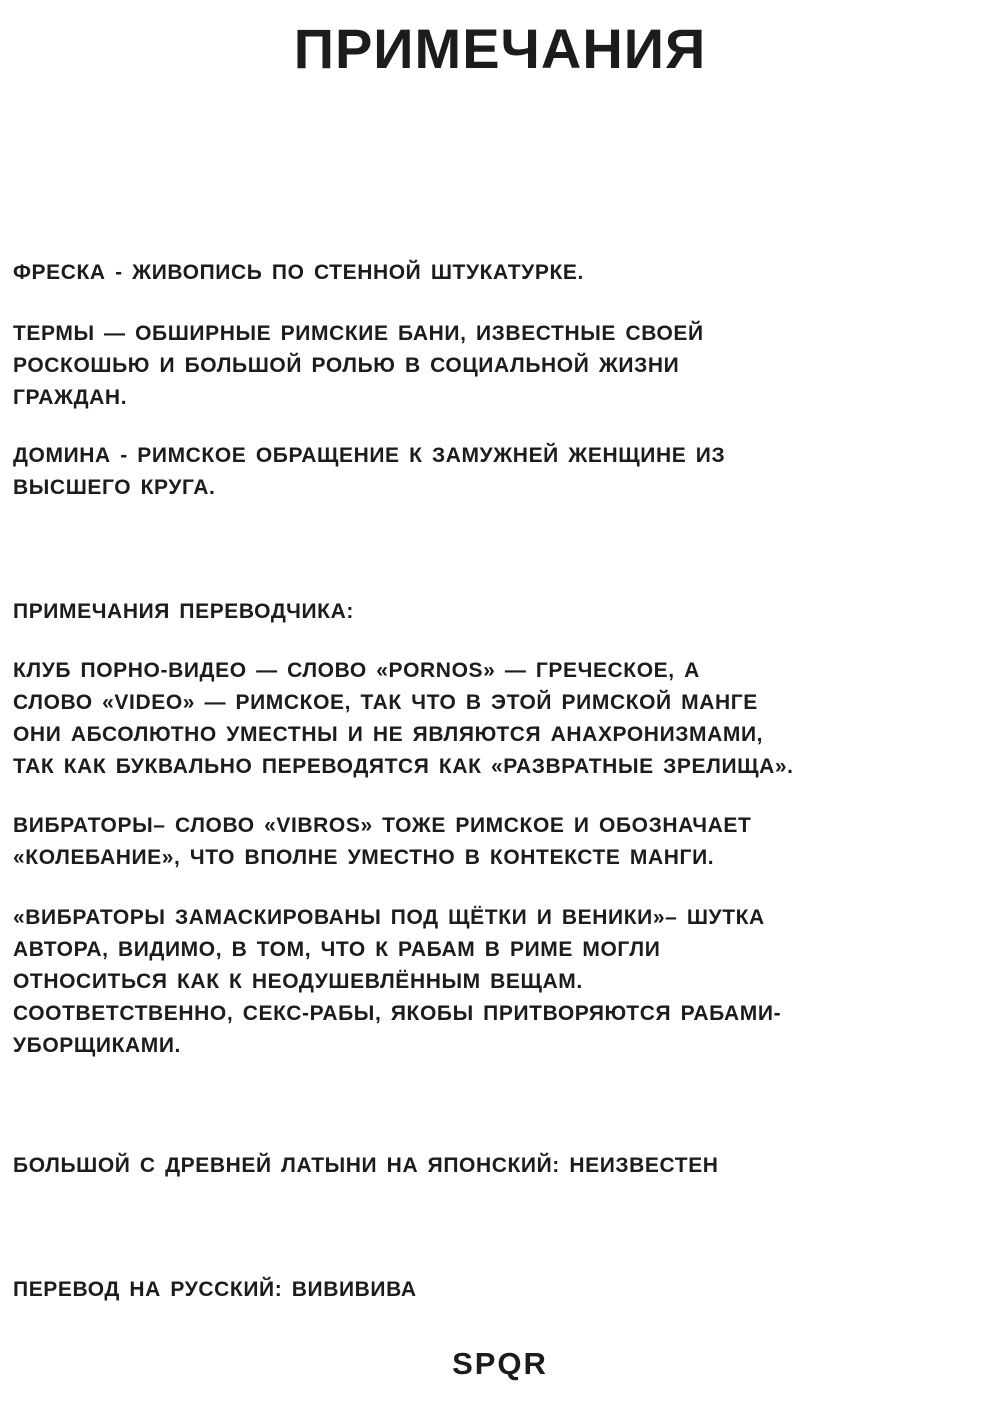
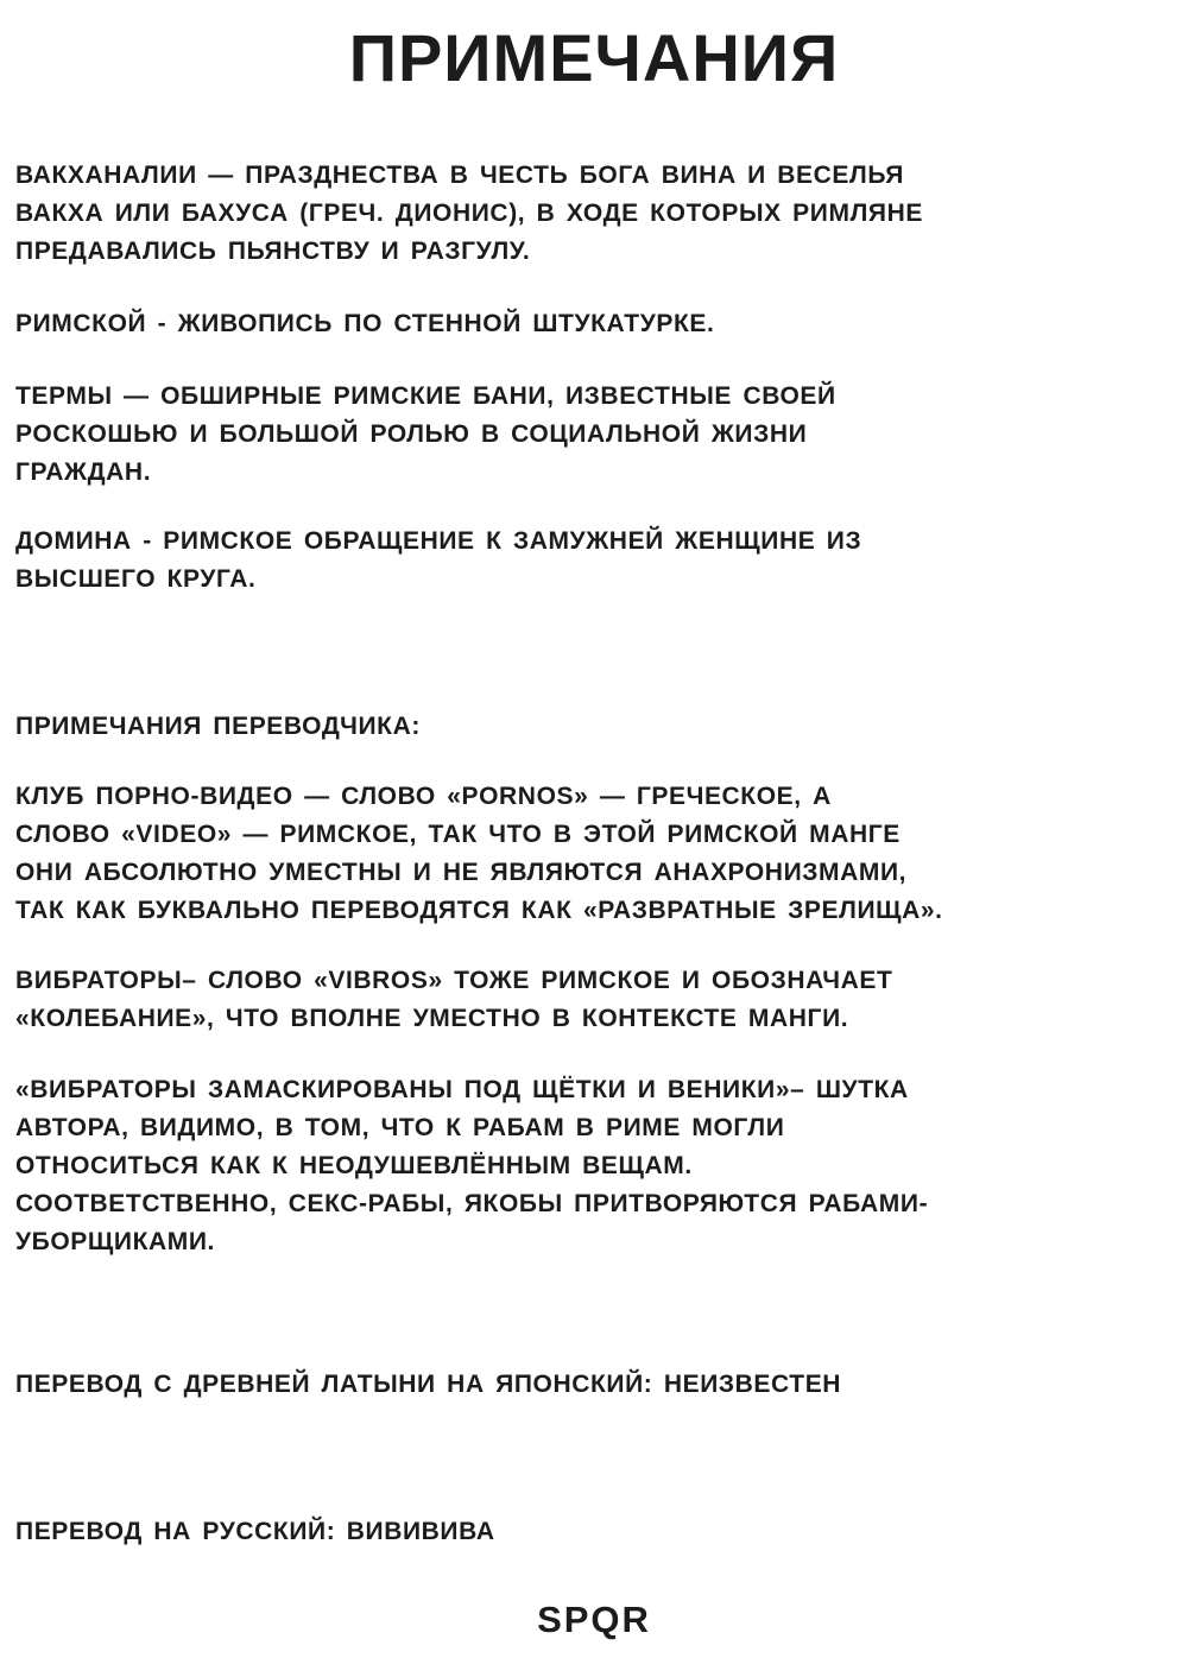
  ПРИМЕЧАНИЯ
+ ВАКХАНАЛИИ — ПРАЗДНЕСТВА В ЧЕСТЬ БОГА ВИНА И ВЕСЕЛЬЯ
+ ВАКХА ИЛИ БАХУСА (ГРЕЧ. ДИОНИС), В ХОДЕ КОТОРЫХ РИМЛЯНЕ
+ ПРЕДАВАЛИСЬ ПЬЯНСТВУ И РАЗГУЛУ.
- ФРЕСКА - ЖИВОПИСЬ ПО СТЕННОЙ ШТУКАТУРКЕ.
+ РИМСКОЙ - ЖИВОПИСЬ ПО СТЕННОЙ ШТУКАТУРКЕ.
  ТЕРМЫ — ОБШИРНЫЕ РИМСКИЕ БАНИ, ИЗВЕСТНЫЕ СВОЕЙ
  РОСКОШЬЮ И БОЛЬШОЙ РОЛЬЮ В СОЦИАЛЬНОЙ ЖИЗНИ
  ГРАЖДАН.
  ДОМИНА - РИМСКОЕ ОБРАЩЕНИЕ К ЗАМУЖНЕЙ ЖЕНЩИНЕ ИЗ
  ВЫСШЕГО КРУГА.
  ПРИМЕЧАНИЯ ПЕРЕВОДЧИКА:
  КЛУБ ПОРНО-ВИДЕО — СЛОВО «PORNOS» — ГРЕЧЕСКОЕ, А
  СЛОВО «VIDEO» — РИМСКОЕ, ТАК ЧТО В ЭТОЙ РИМСКОЙ МАНГЕ
  ОНИ АБСОЛЮТНО УМЕСТНЫ И НЕ ЯВЛЯЮТСЯ АНАХРОНИЗМАМИ,
  ТАК КАК БУКВАЛЬНО ПЕРЕВОДЯТСЯ КАК «РАЗВРАТНЫЕ ЗРЕЛИЩА».
  ВИБРАТОРЫ– СЛОВО «VIBROS» ТОЖЕ РИМСКОЕ И ОБОЗНАЧАЕТ
  «КОЛЕБАНИЕ», ЧТО ВПОЛНЕ УМЕСТНО В КОНТЕКСТЕ МАНГИ.
  «ВИБРАТОРЫ ЗАМАСКИРОВАНЫ ПОД ЩЁТКИ И ВЕНИКИ»– ШУТКА
  АВТОРА, ВИДИМО, В ТОМ, ЧТО К РАБАМ В РИМЕ МОГЛИ
  ОТНОСИТЬСЯ КАК К НЕОДУШЕВЛЁННЫМ ВЕЩАМ.
  СООТВЕТСТВЕННО, СЕКС-РАБЫ, ЯКОБЫ ПРИТВОРЯЮТСЯ РАБАМИ-
  УБОРЩИКАМИ.
- БОЛЬШОЙ С ДРЕВНЕЙ ЛАТЫНИ НА ЯПОНСКИЙ: НЕИЗВЕСТЕН
+ ПЕРЕВОД С ДРЕВНЕЙ ЛАТЫНИ НА ЯПОНСКИЙ: НЕИЗВЕСТЕН
  ПЕРЕВОД НА РУССКИЙ: ВИВИВИВА
  SPQR
